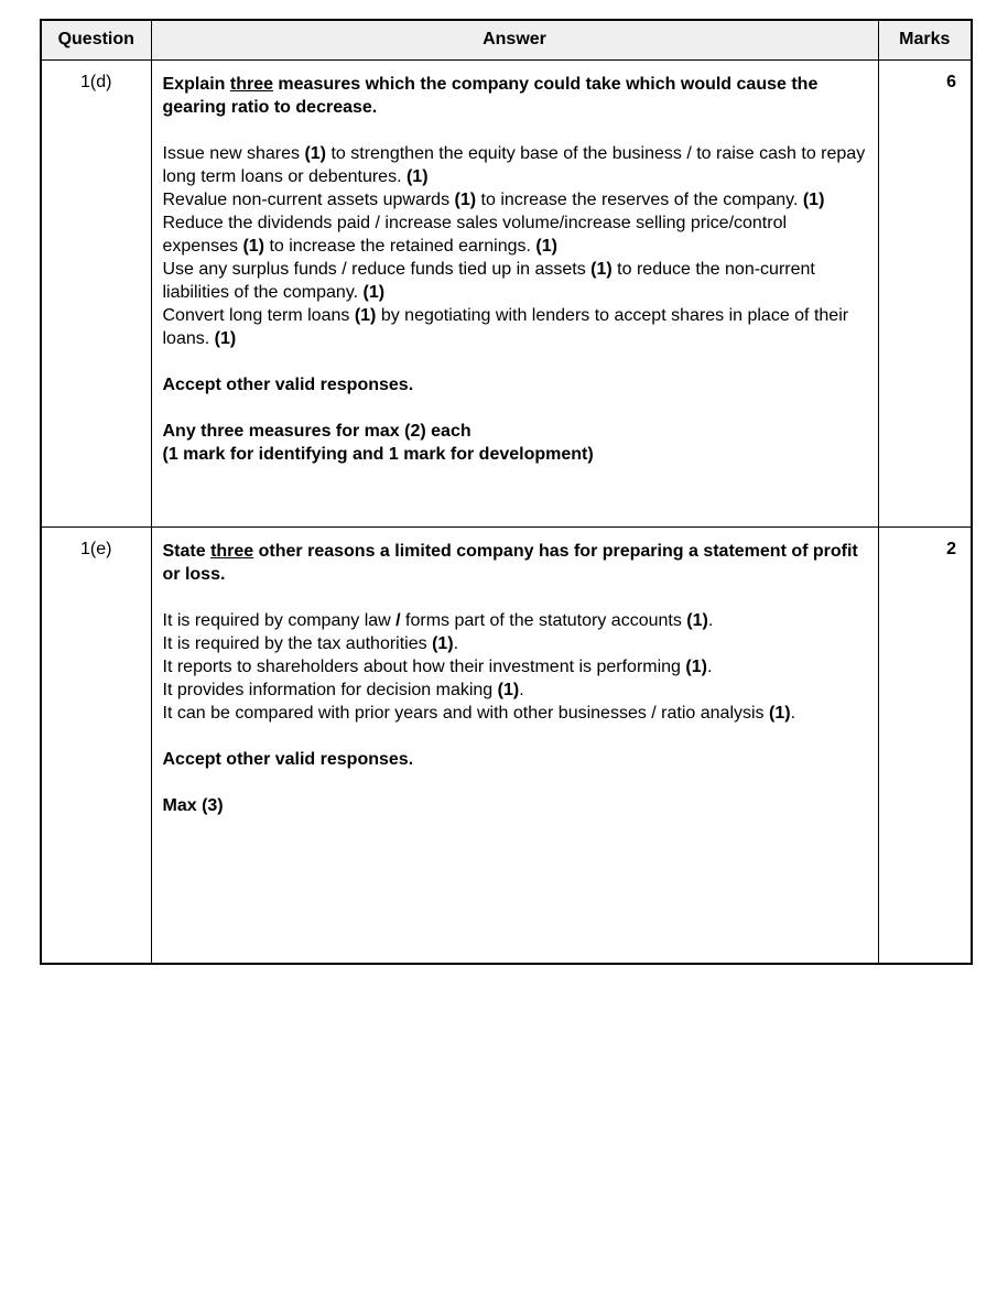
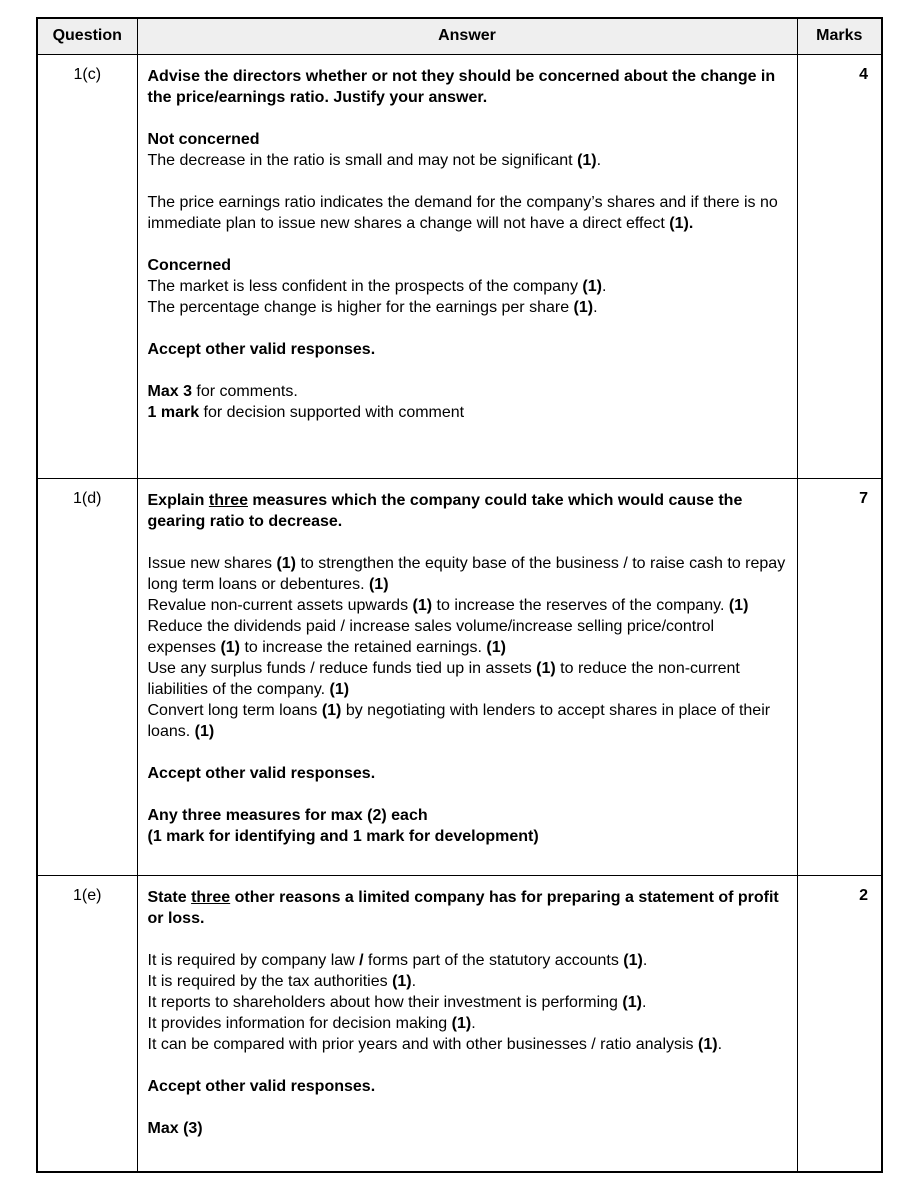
  Question	Answer	Marks
+ 1(c)	Advise the directors whether or not they should be concerned about the change in the price/earnings ratio. Justify your answer. Not concernedThe decrease in the ratio is small and may not be significant (1). The price earnings ratio indicates the demand for the company’s shares and if there is no immediate plan to issue new shares a change will not have a direct effect (1). ConcernedThe market is less confident in the prospects of the company (1).The percentage change is higher for the earnings per share (1). Accept other valid responses. Max 3 for comments.1 mark for decision supported with comment	4
- 1(d)	Explain three measures which the company could take which would cause the gearing ratio to decrease. Issue new shares (1) to strengthen the equity base of the business / to raise cash to repay long term loans or debentures. (1)Revalue non-current assets upwards (1) to increase the reserves of the company. (1)Reduce the dividends paid / increase sales volume/increase selling price/control expenses (1) to increase the retained earnings. (1)Use any surplus funds / reduce funds tied up in assets (1) to reduce the non-current liabilities of the company. (1)Convert long term loans (1) by negotiating with lenders to accept shares in place of their loans. (1) Accept other valid responses. Any three measures for max (2) each(1 mark for identifying and 1 mark for development)	6
+ 1(d)	Explain three measures which the company could take which would cause the gearing ratio to decrease. Issue new shares (1) to strengthen the equity base of the business / to raise cash to repay long term loans or debentures. (1)Revalue non-current assets upwards (1) to increase the reserves of the company. (1)Reduce the dividends paid / increase sales volume/increase selling price/control expenses (1) to increase the retained earnings. (1)Use any surplus funds / reduce funds tied up in assets (1) to reduce the non-current liabilities of the company. (1)Convert long term loans (1) by negotiating with lenders to accept shares in place of their loans. (1) Accept other valid responses. Any three measures for max (2) each(1 mark for identifying and 1 mark for development)	7
  1(e)	State three other reasons a limited company has for preparing a statement of profit or loss. It is required by company law / forms part of the statutory accounts (1).It is required by the tax authorities (1).It reports to shareholders about how their investment is performing (1).It provides information for decision making (1).It can be compared with prior years and with other businesses / ratio analysis (1). Accept other valid responses. Max (3)	2
